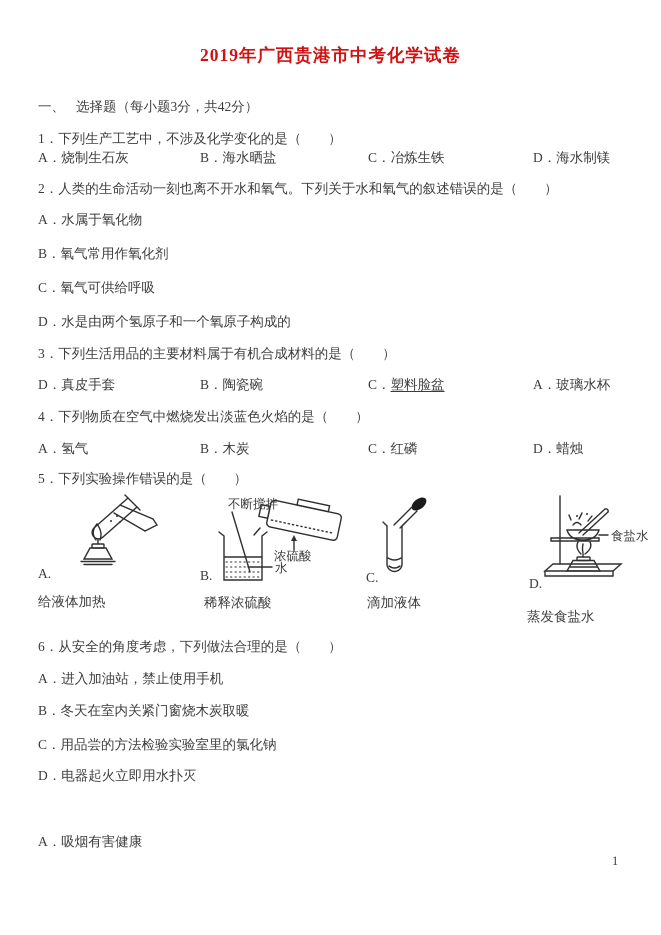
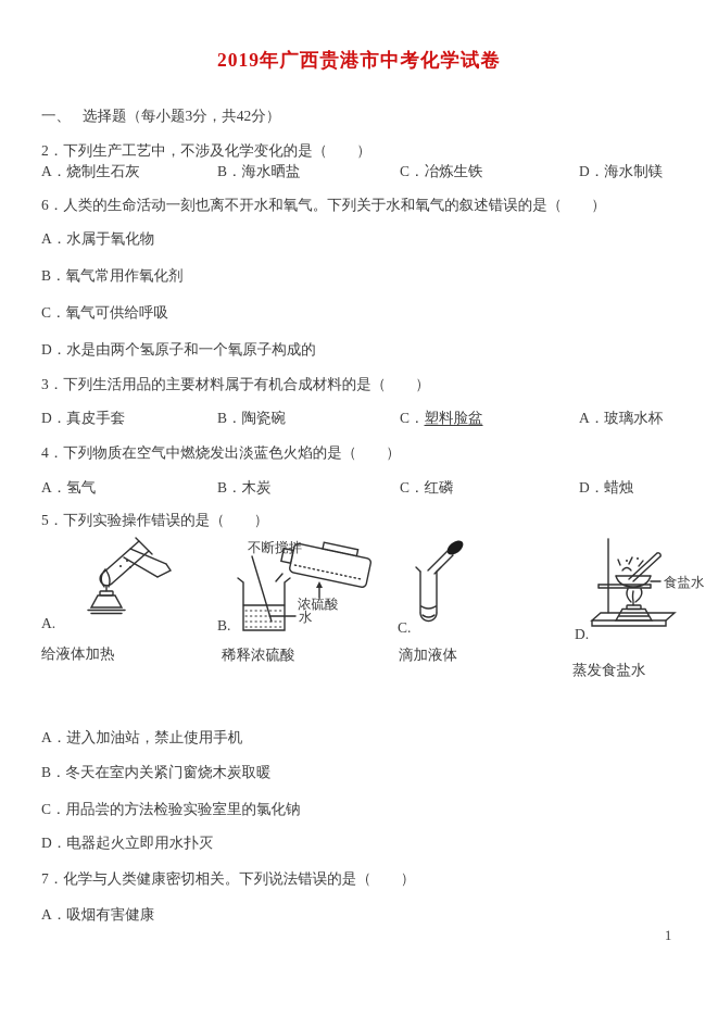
  2019年广西贵港市中考化学试卷
  一、
  选择题（每小题3分，共42分）
- 1．下列生产工艺中，不涉及化学变化的是（ ）
+ 2．下列生产工艺中，不涉及化学变化的是（ ）
  A．烧制生石灰
  B．海水晒盐
  C．冶炼生铁
  D．海水制镁
- 2．人类的生命活动一刻也离不开水和氧气。下列关于水和氧气的叙述错误的是（ ）
+ 6．人类的生命活动一刻也离不开水和氧气。下列关于水和氧气的叙述错误的是（ ）
  A．水属于氧化物
  B．氧气常用作氧化剂
  C．氧气可供给呼吸
  D．水是由两个氢原子和一个氧原子构成的
  3．下列生活用品的主要材料属于有机合成材料的是（ ）
  D．真皮手套
  B．陶瓷碗
  C．塑料脸盆
  A．玻璃水杯
  4．下列物质在空气中燃烧发出淡蓝色火焰的是（ ）
  A．氢气
  B．木炭
  C．红磷
  D．蜡烛
  5．下列实验操作错误的是（ ）
  A.
  给液体加热
  不断搅拌
  浓硫酸
  水
  B.
  稀释浓硫酸
  C.
  滴加液体
  食盐水
  D.
  蒸发食盐水
- 6．从安全的角度考虑，下列做法合理的是（ ）
  A．进入加油站，禁止使用手机
  B．冬天在室内关紧门窗烧木炭取暖
  C．用品尝的方法检验实验室里的氯化钠
  D．电器起火立即用水扑灭
+ 7．化学与人类健康密切相关。下列说法错误的是（ ）
  A．吸烟有害健康
  1
